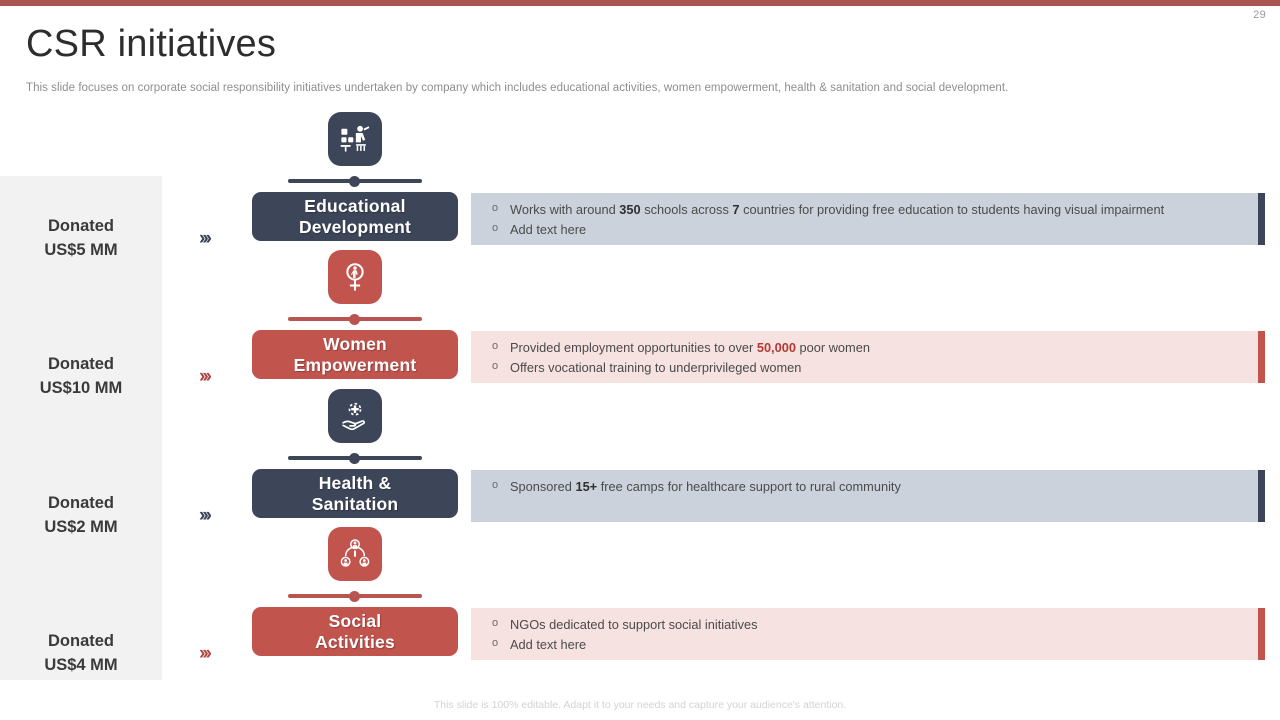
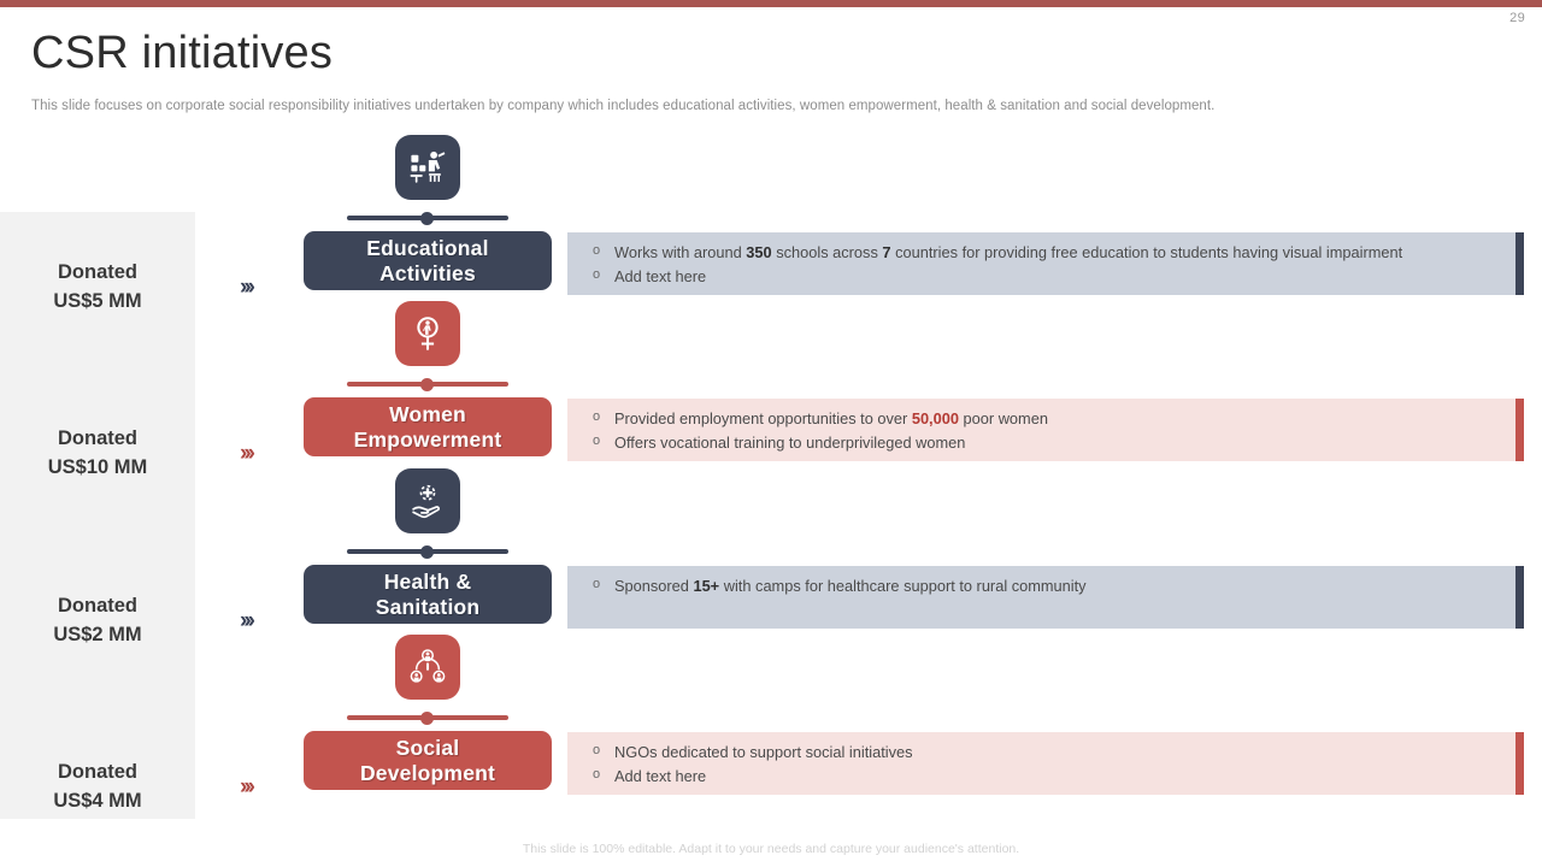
  29
  CSR initiatives
  This slide focuses on corporate social responsibility initiatives undertaken by company which includes educational activities, women empowerment, health & sanitation and social development.
  Donated
  US$5 MM
  ›››
  Educational
- Development
+ Activities
  Works with around 350 schools across 7 countries for providing free education to students having visual impairment
  Add text here
  Donated
  US$10 MM
  ›››
  Women
  Empowerment
  Provided employment opportunities to over 50,000 poor women
  Offers vocational training to underprivileged women
  Donated
  US$2 MM
  ›››
  Health &
  Sanitation
- Sponsored 15+ free camps for healthcare support to rural community
+ Sponsored 15+ with camps for healthcare support to rural community
  Donated
  US$4 MM
  ›››
  Social
- Activities
+ Development
  NGOs dedicated to support social initiatives
  Add text here
  This slide is 100% editable. Adapt it to your needs and capture your audience's attention.
